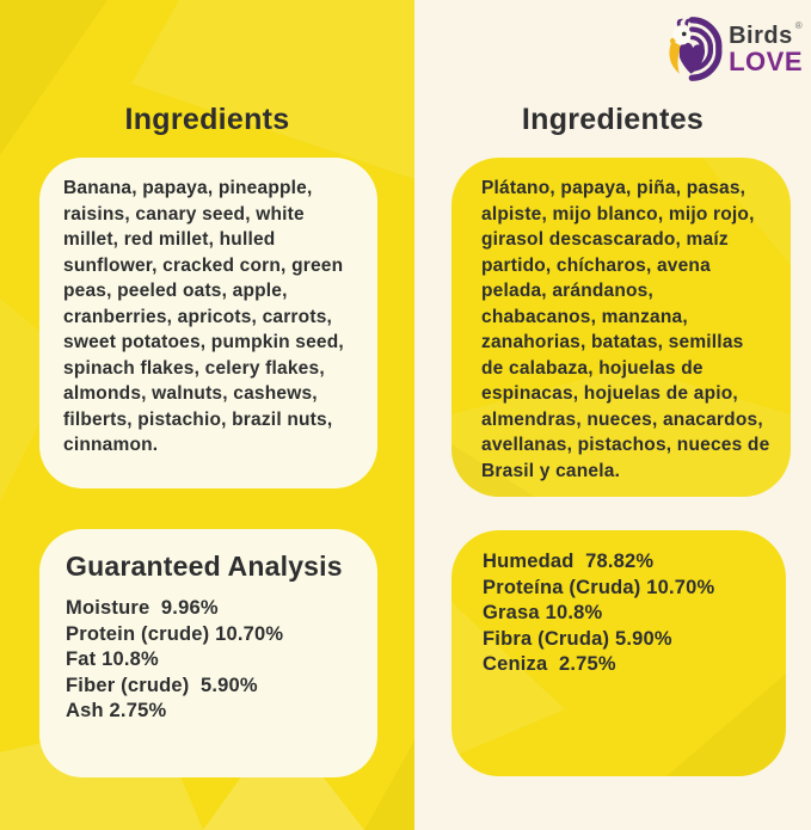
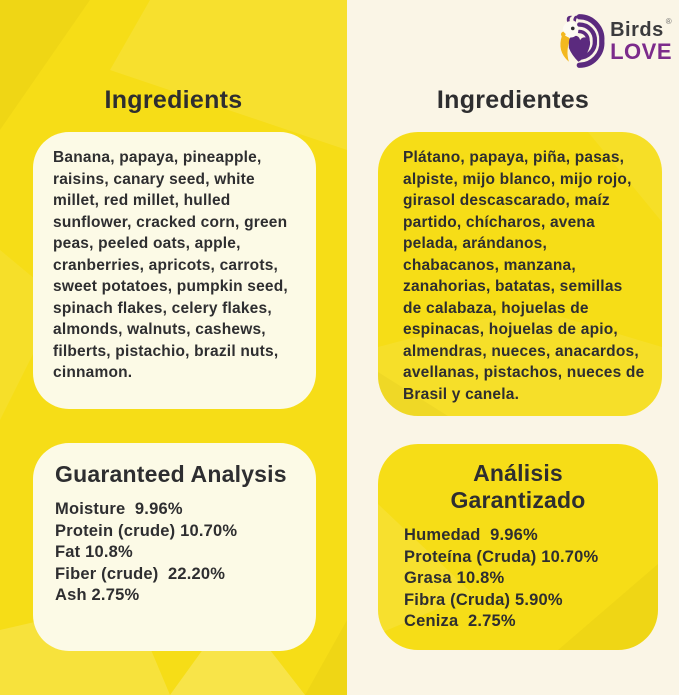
  Ingredients
  Banana, papaya, pineapple, raisins, canary seed, white millet, red millet, hulled sunflower, cracked corn, green peas, peeled oats, apple, cranberries, apricots, carrots, sweet potatoes, pumpkin seed, spinach flakes, celery flakes, almonds, walnuts, cashews, filberts, pistachio, brazil nuts, cinnamon.
  Guaranteed Analysis
  Moisture 9.96%
  Protein (crude) 10.70%
  Fat 10.8%
- Fiber (crude) 5.90%
+ Fiber (crude) 22.20%
  Ash 2.75%
  Birds
  ®
  LOVE
  Ingredientes
  Plátano, papaya, piña, pasas, alpiste, mijo blanco, mijo rojo, girasol descascarado, maíz partido, chícharos, avena pelada, arándanos, chabacanos, manzana, zanahorias, batatas, semillas de calabaza, hojuelas de espinacas, hojuelas de apio, almendras, nueces, anacardos, avellanas, pistachos, nueces de Brasil y canela.
+ Análisis Garantizado
- Humedad 78.82%
+ Humedad 9.96%
  Proteína (Cruda) 10.70%
  Grasa 10.8%
  Fibra (Cruda) 5.90%
  Ceniza 2.75%
